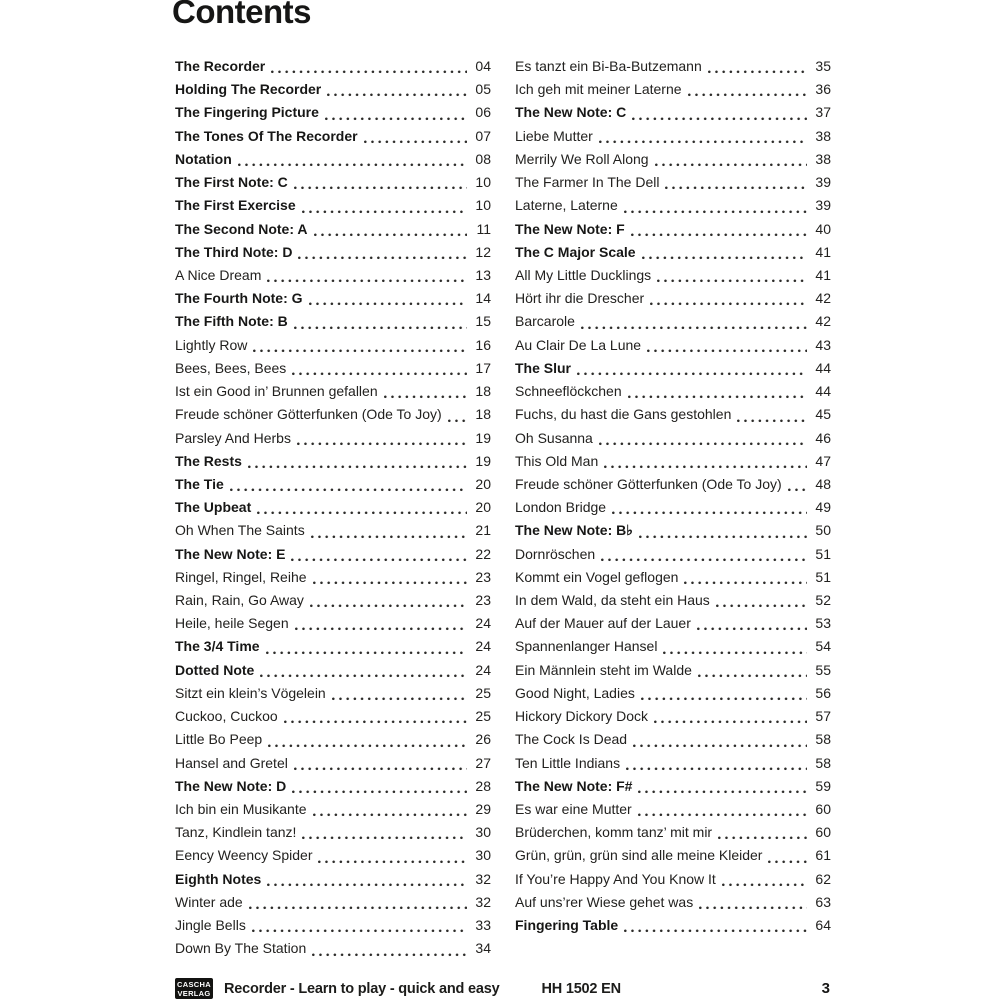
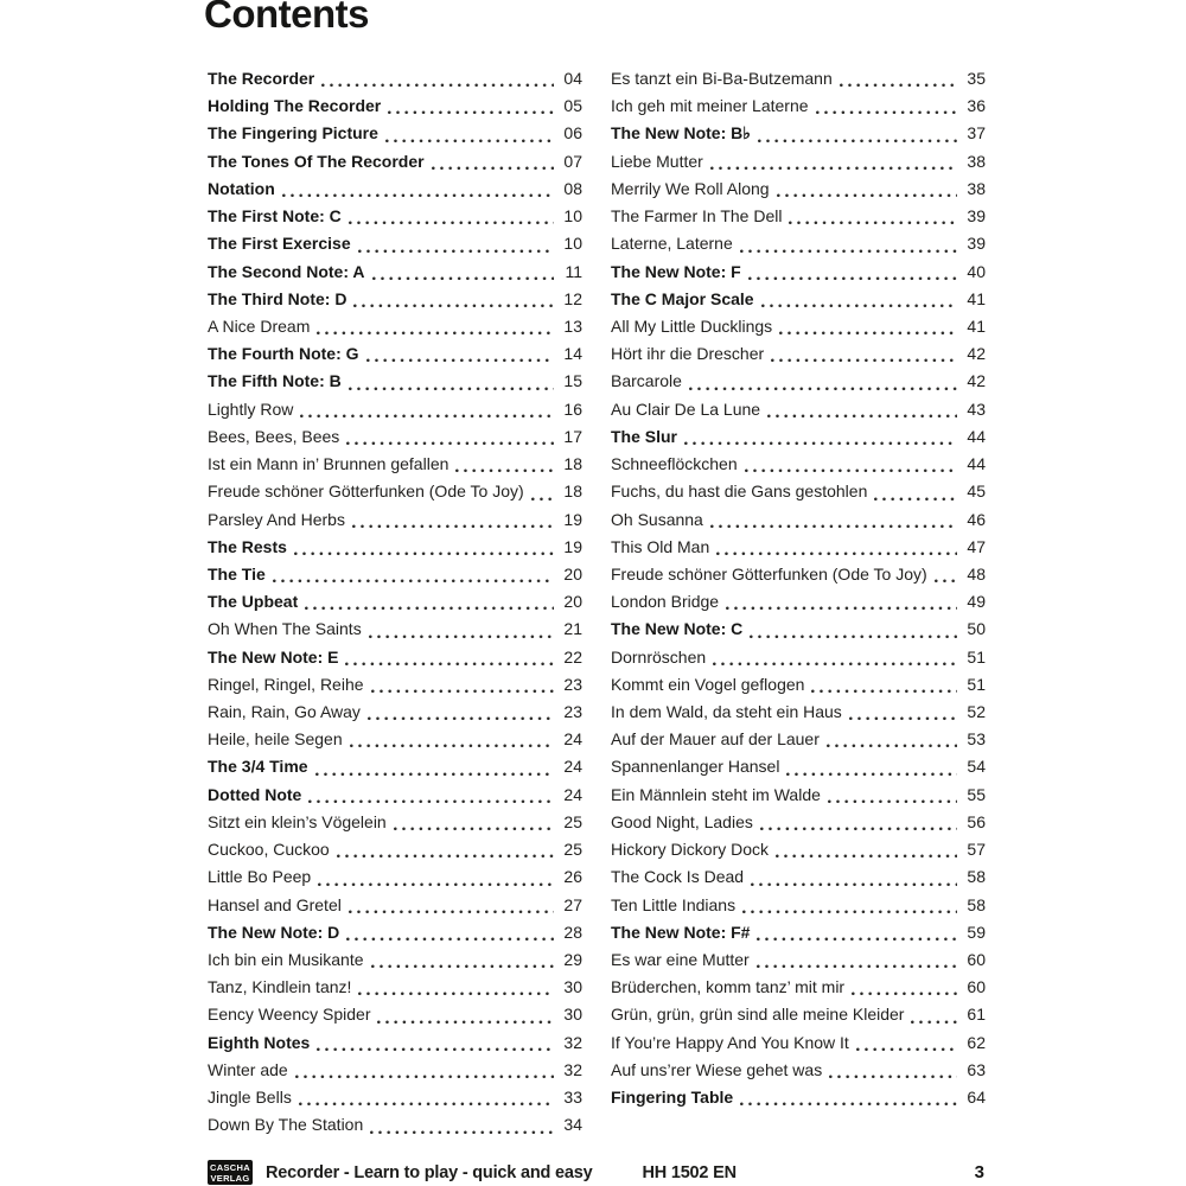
  Contents
  The Recorder
  04
  Holding The Recorder
  05
  The Fingering Picture
  06
  The Tones Of The Recorder
  07
  Notation
  08
  The First Note: C
  10
  The First Exercise
  10
  The Second Note: A
  11
  The Third Note: D
  12
  A Nice Dream
  13
  The Fourth Note: G
  14
  The Fifth Note: B
  15
  Lightly Row
  16
  Bees, Bees, Bees
  17
- Ist ein Good in’ Brunnen gefallen
+ Ist ein Mann in’ Brunnen gefallen
  18
  Freude schöner Götterfunken (Ode To Joy)
  18
  Parsley And Herbs
  19
  The Rests
  19
  The Tie
  20
  The Upbeat
  20
  Oh When The Saints
  21
  The New Note: E
  22
  Ringel, Ringel, Reihe
  23
  Rain, Rain, Go Away
  23
  Heile, heile Segen
  24
  The 3/4 Time
  24
  Dotted Note
  24
  Sitzt ein klein’s Vögelein
  25
  Cuckoo, Cuckoo
  25
  Little Bo Peep
  26
  Hansel and Gretel
  27
  The New Note: D
  28
  Ich bin ein Musikante
  29
  Tanz, Kindlein tanz!
  30
  Eency Weency Spider
  30
  Eighth Notes
  32
  Winter ade
  32
  Jingle Bells
  33
  Down By The Station
  34
  Es tanzt ein Bi-Ba-Butzemann
  35
  Ich geh mit meiner Laterne
  36
- The New Note: C
+ The New Note: B♭
  37
  Liebe Mutter
  38
  Merrily We Roll Along
  38
  The Farmer In The Dell
  39
  Laterne, Laterne
  39
  The New Note: F
  40
  The C Major Scale
  41
  All My Little Ducklings
  41
  Hört ihr die Drescher
  42
  Barcarole
  42
  Au Clair De La Lune
  43
  The Slur
  44
  Schneeflöckchen
  44
  Fuchs, du hast die Gans gestohlen
  45
  Oh Susanna
  46
  This Old Man
  47
  Freude schöner Götterfunken (Ode To Joy)
  48
  London Bridge
  49
- The New Note: B♭
+ The New Note: C
  50
  Dornröschen
  51
  Kommt ein Vogel geflogen
  51
  In dem Wald, da steht ein Haus
  52
  Auf der Mauer auf der Lauer
  53
  Spannenlanger Hansel
  54
  Ein Männlein steht im Walde
  55
  Good Night, Ladies
  56
  Hickory Dickory Dock
  57
  The Cock Is Dead
  58
  Ten Little Indians
  58
  The New Note: F#
  59
  Es war eine Mutter
  60
  Brüderchen, komm tanz’ mit mir
  60
  Grün, grün, grün sind alle meine Kleider
  61
  If You’re Happy And You Know It
  62
  Auf uns’rer Wiese gehet was
  63
  Fingering Table
  64
  CASCHA
  VERLAG
  Recorder - Learn to play - quick and easy
  HH 1502 EN
  3
